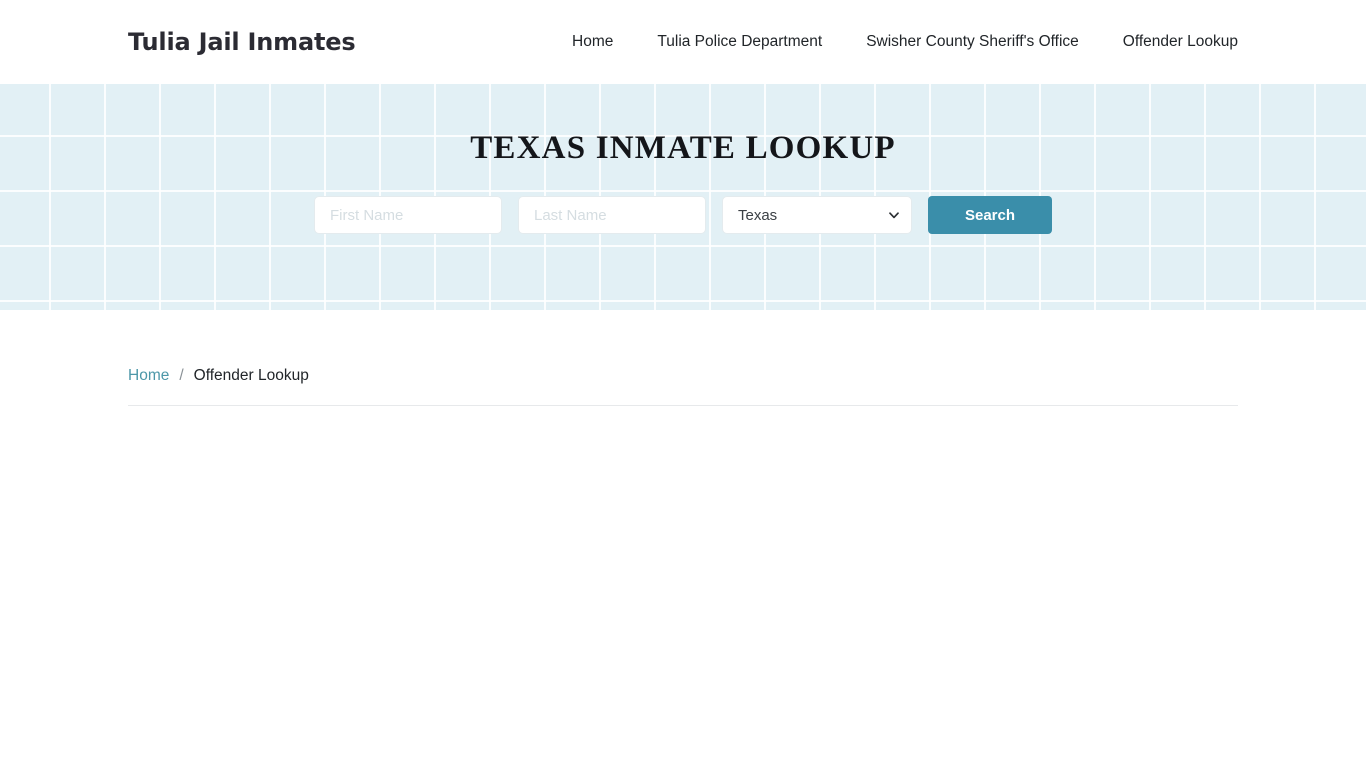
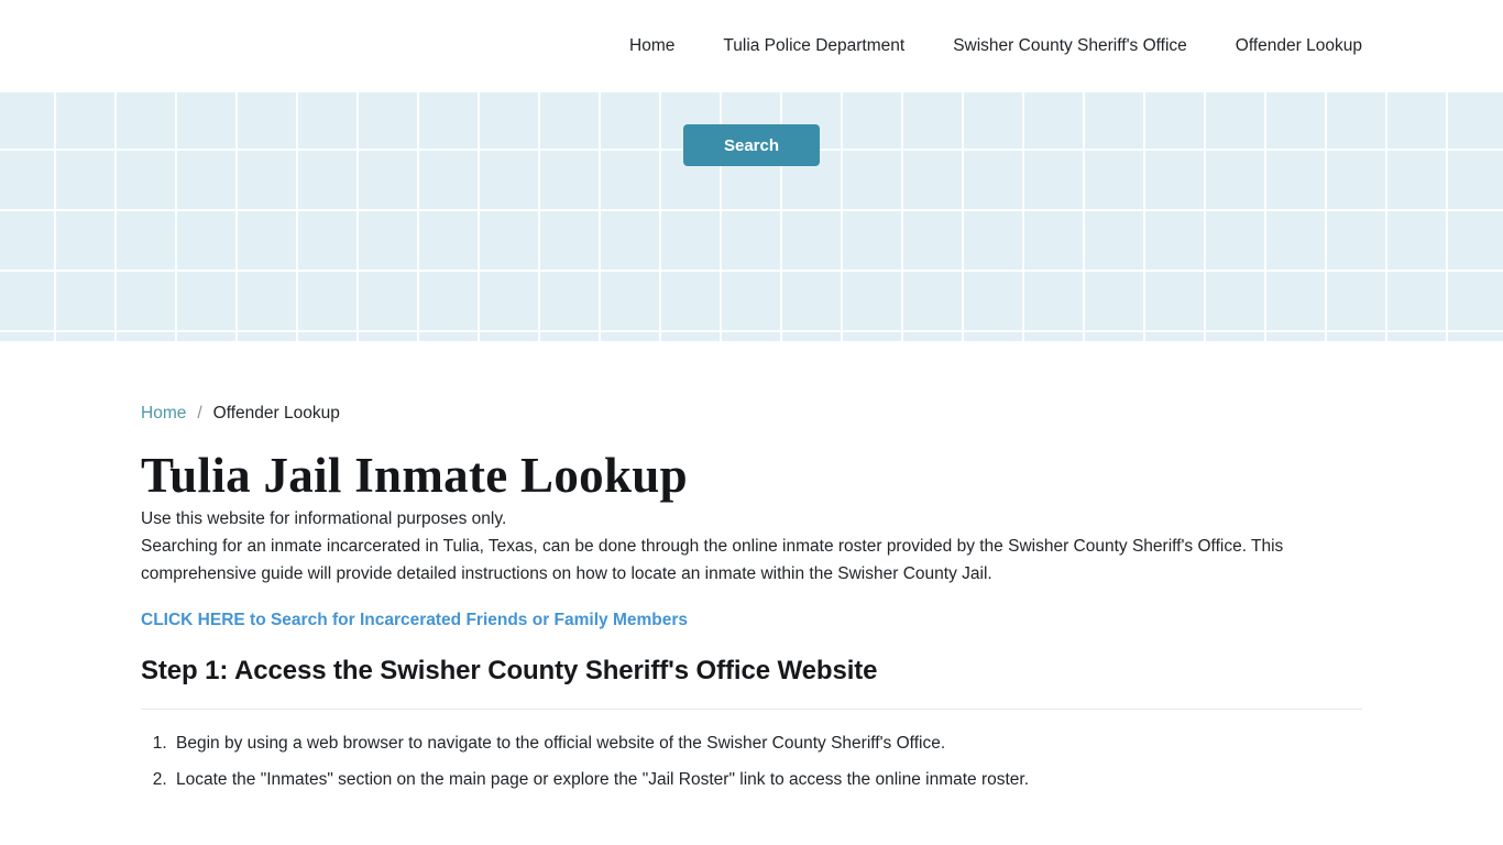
- Tulia Jail Inmates
  Home
  Tulia Police Department
  Swisher County Sheriff's Office
  Offender Lookup
- TEXAS INMATE LOOKUP
- First Name
- Last Name
- Texas
  Search
  Home
  /
  Offender Lookup
+ Tulia Jail Inmate Lookup
+ Use this website for informational purposes only.
+ Searching for an inmate incarcerated in Tulia, Texas, can be done through the online inmate roster provided by the Swisher County Sheriff's Office. This comprehensive guide will provide detailed instructions on how to locate an inmate within the Swisher County Jail.
+ CLICK HERE to Search for Incarcerated Friends or Family Members
+ Step 1: Access the Swisher County Sheriff's Office Website
+ Begin by using a web browser to navigate to the official website of the Swisher County Sheriff's Office.
+ Locate the "Inmates" section on the main page or explore the "Jail Roster" link to access the online inmate roster.
